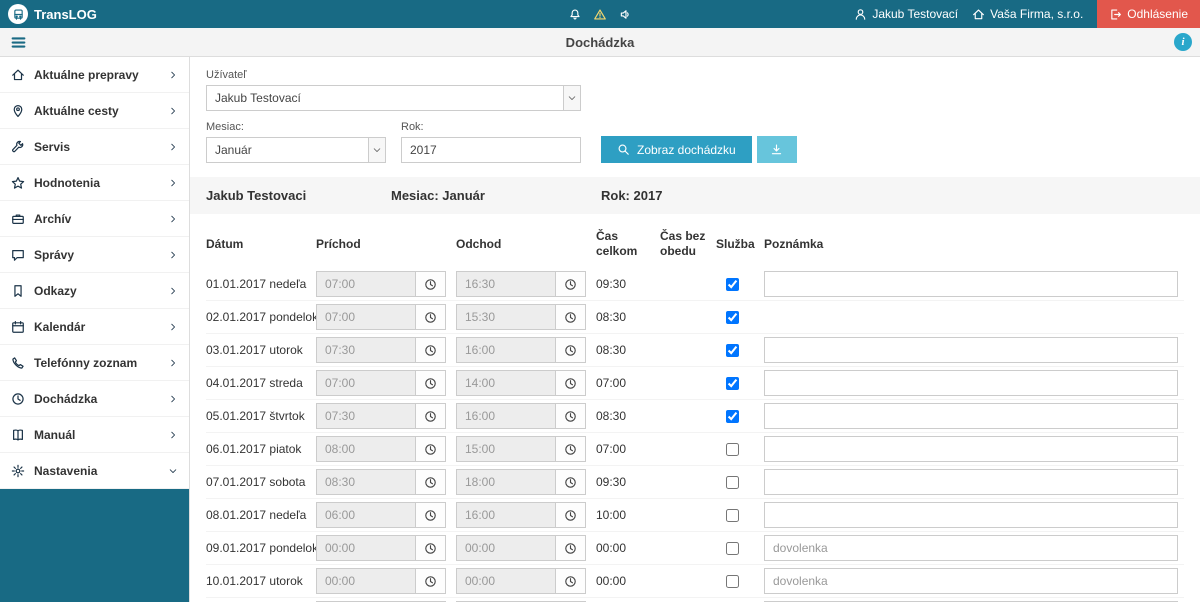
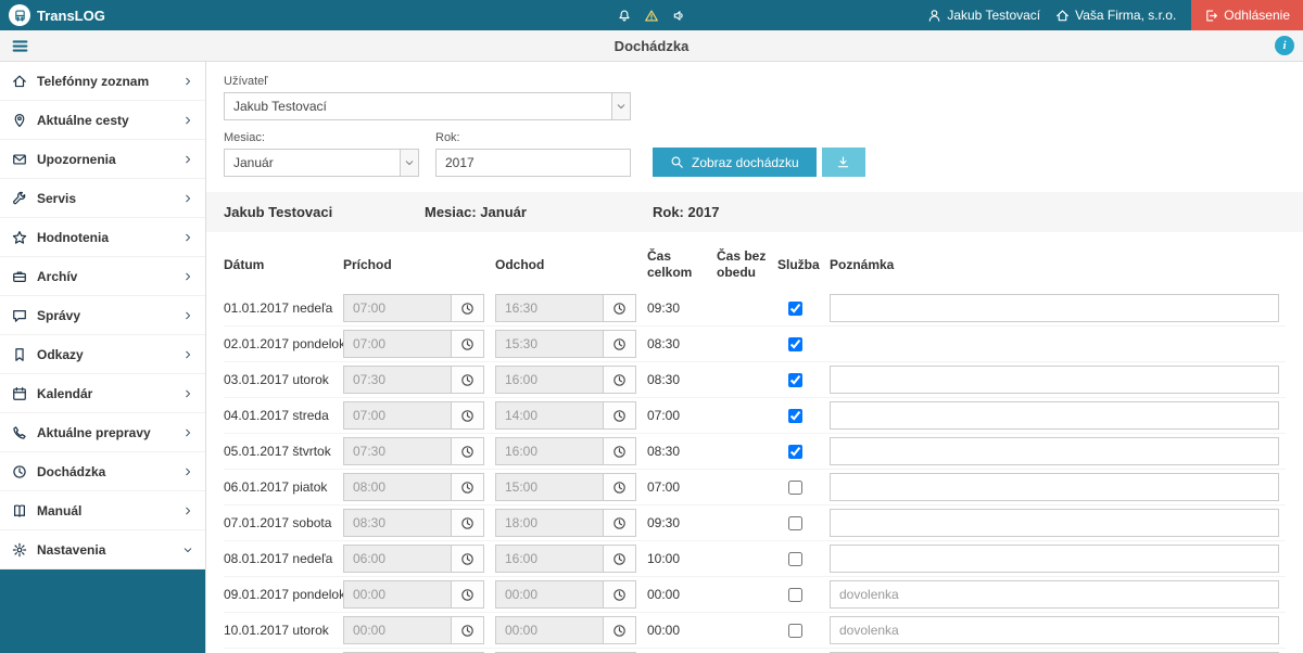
  TransLOG
  Jakub Testovací
  Vaša Firma, s.r.o.
  Odhlásenie
  Dochádzka
  i
- Aktuálne prepravy
+ Telefónny zoznam
  Aktuálne cesty
+ Upozornenia
  Servis
  Hodnotenia
  Archív
  Správy
  Odkazy
  Kalendár
- Telefónny zoznam
+ Aktuálne prepravy
  Dochádzka
  Manuál
  Nastavenia
  Užívateľ
  Jakub Testovací
  Mesiac:
  Január
  Rok:
  2017
  Zobraz dochádzku
  Jakub Testovaci
  Mesiac: Január
  Rok: 2017
  Dátum
  Príchod
  Odchod
  Čas celkom
  Čas bez obedu
  Služba
  Poznámka
  01.01.2017 nedeľa
  07:00
  16:30
  09:30
  02.01.2017 pondelo
  07:00
  15:30
  08:30
  03.01.2017 utorok
  07:30
  16:00
  08:30
  04.01.2017 streda
  07:00
  14:00
  07:00
  05.01.2017 štvrtok
  07:30
  16:00
  08:30
  06.01.2017 piatok
  08:00
  15:00
  07:00
  07.01.2017 sobota
  08:30
  18:00
  09:30
  08.01.2017 nedeľa
  06:00
  16:00
  10:00
  09.01.2017 pondelo
  00:00
  00:00
  00:00
  dovolenka
  10.01.2017 utorok
  00:00
  00:00
  00:00
  dovolenka
